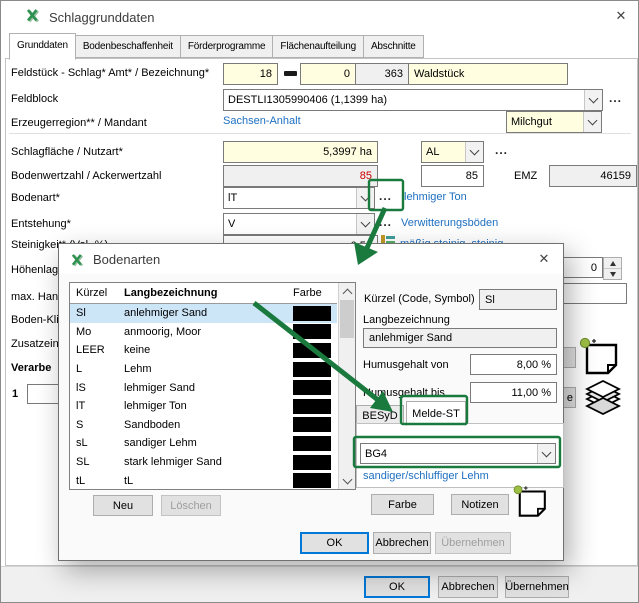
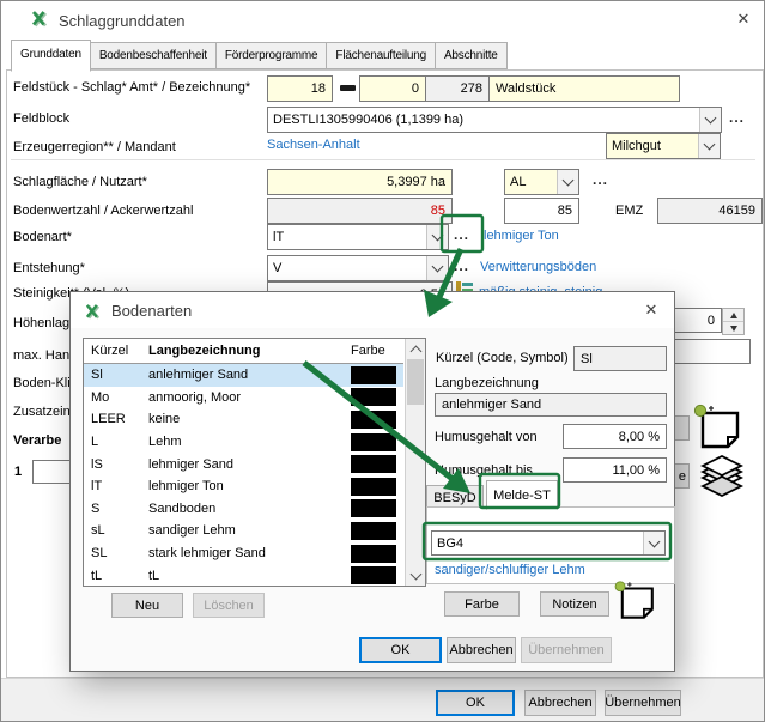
  Schlaggrunddaten
  ✕
  Grunddaten
  Bodenbeschaffenheit
  Förderprogramme
  Flächenaufteilung
  Abschnitte
  Feldstück - Schlag* Amt* / Bezeichnung*
  18
  0
- 363
+ 278
  Waldstück
  Feldblock
  DESTLI1305990406 (1,1399 ha)
  ...
  Erzeugerregion** / Mandant
  Sachsen-Anhalt
  Milchgut
  Schlagfläche / Nutzart*
  5,3997 ha
  AL
  ...
  Bodenwertzahl / Ackerwertzahl
  85
  85
  EMZ
  46159
  Bodenart*
  lT
  ...
  lehmiger Ton
  Entstehung*
  V
  Verwitterungsböden
  Höhenlag
  0
  max. Han
  Boden-Kl
  Zusatzein
  Verarbe
  1
  e
  OK
  Abbrechen
  Übernehmen
  Bodenarten
  ✕
  Kürzel
  Langbezeichnung
  Farbe
  Sl
  anlehmiger Sand
  Mo
  anmoorig, Moor
  LEER
  keine
  L
  Lehm
  lS
  lehmiger Sand
  lT
  lehmiger Ton
  S
  Sandboden
  sL
  sandiger Lehm
  SL
  stark lehmiger Sand
  tL
  tL
  Neu
  Löschen
  Kürzel (Code, Symbol)
  Sl
  Langbezeichnung
  anlehmiger Sand
  Humusgehalt von
  8,00 %
  uusgehalt bis
  11,00 %
  BESyD
  Melde-ST
  BG4
  sandiger/schluffiger Lehm
  Farbe
  Notizen
  OK
  Abbrechen
  Übernehmen
